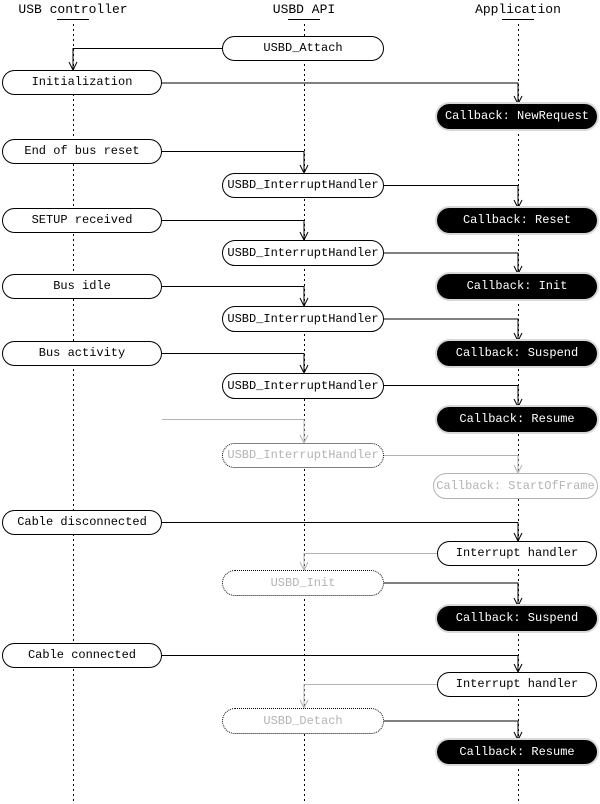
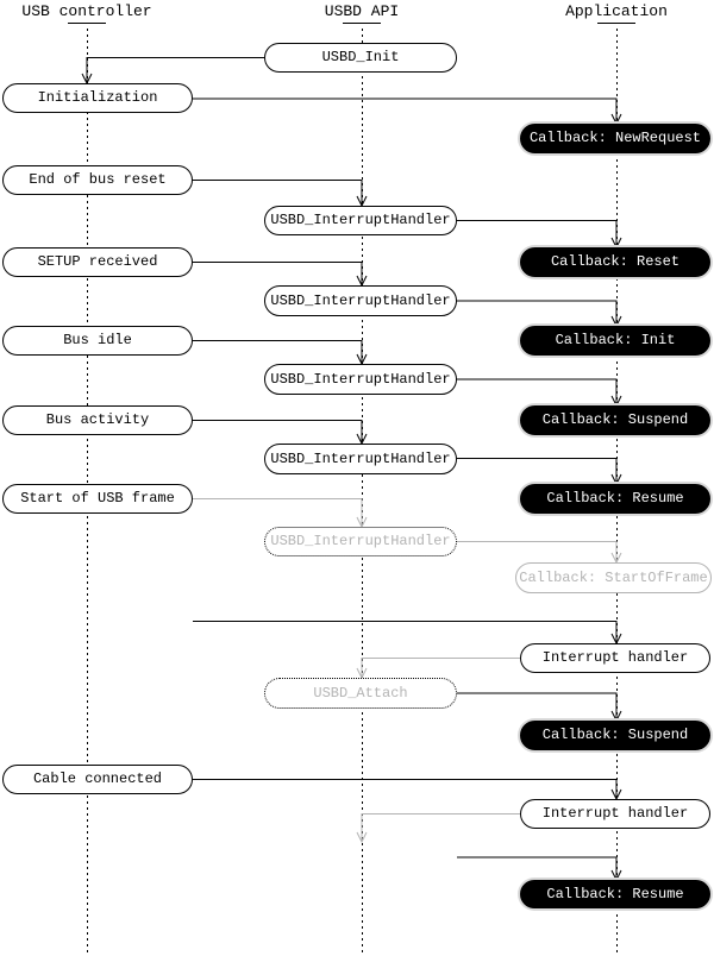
  USB controller
  USBD API
  Application
- USBD_Attach
+ USBD_Init
  Initialization
  Callback: NewRequest
  End of bus reset
  USBD_InterruptHandler
  SETUP received
  Callback: Reset
  USBD_InterruptHandler
  Bus idle
  Callback: Init
  USBD_InterruptHandler
  Bus activity
  Callback: Suspend
  USBD_InterruptHandler
+ Start of USB frame
  Callback: Resume
  USBD_InterruptHandler
  Callback: StartOfFrame
- Cable disconnected
  Interrupt handler
- USBD_Init
+ USBD_Attach
  Callback: Suspend
  Cable connected
  Interrupt handler
- USBD_Detach
  Callback: Resume
